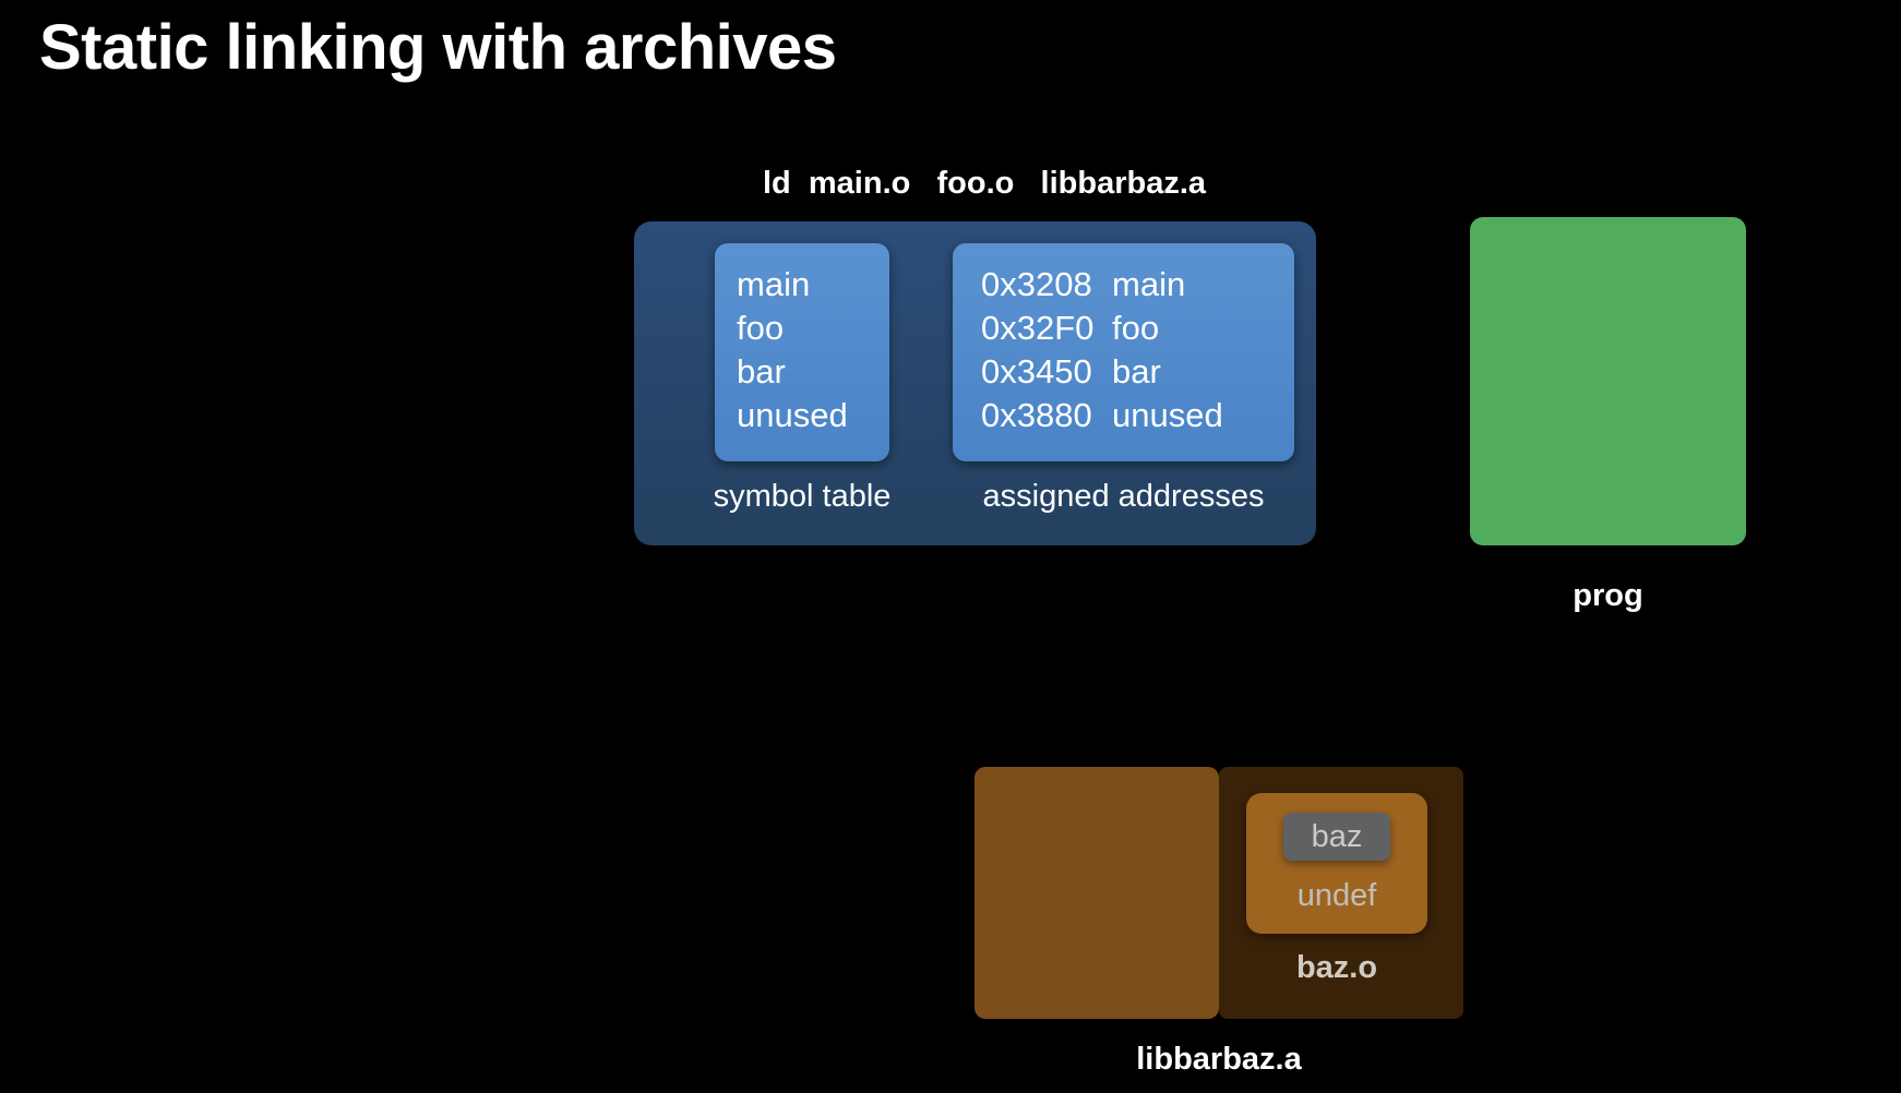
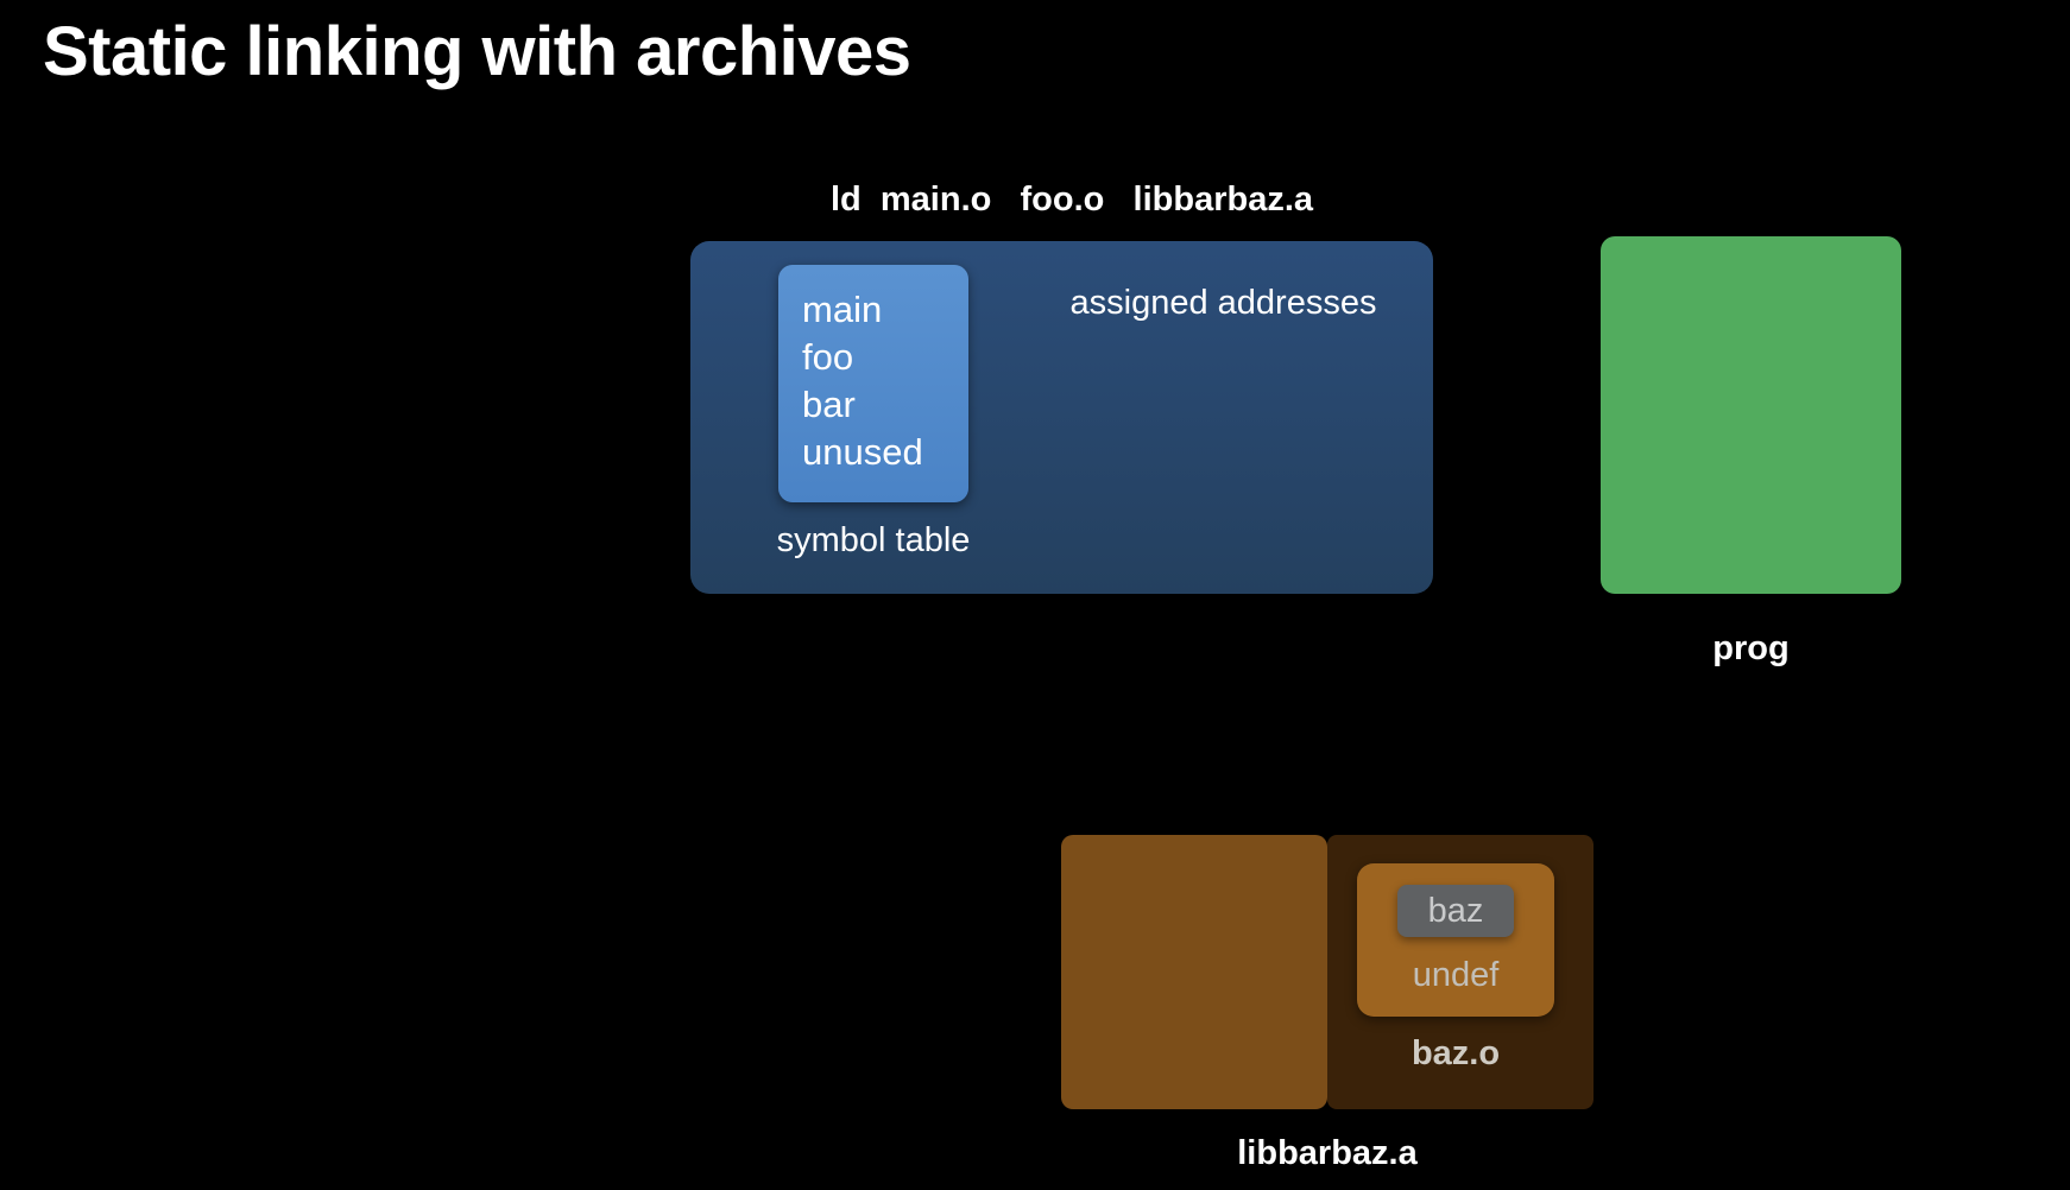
  Static linking with archives
  ld main.o foo.o libbarbaz.a
  main
  foo
  bar
  unused
  symbol table
- 0x3208 main
- 0x32F0 foo
- 0x3450 bar
- 0x3880 unused
  assigned addresses
  prog
  baz
  undef
  baz.o
  libbarbaz.a
